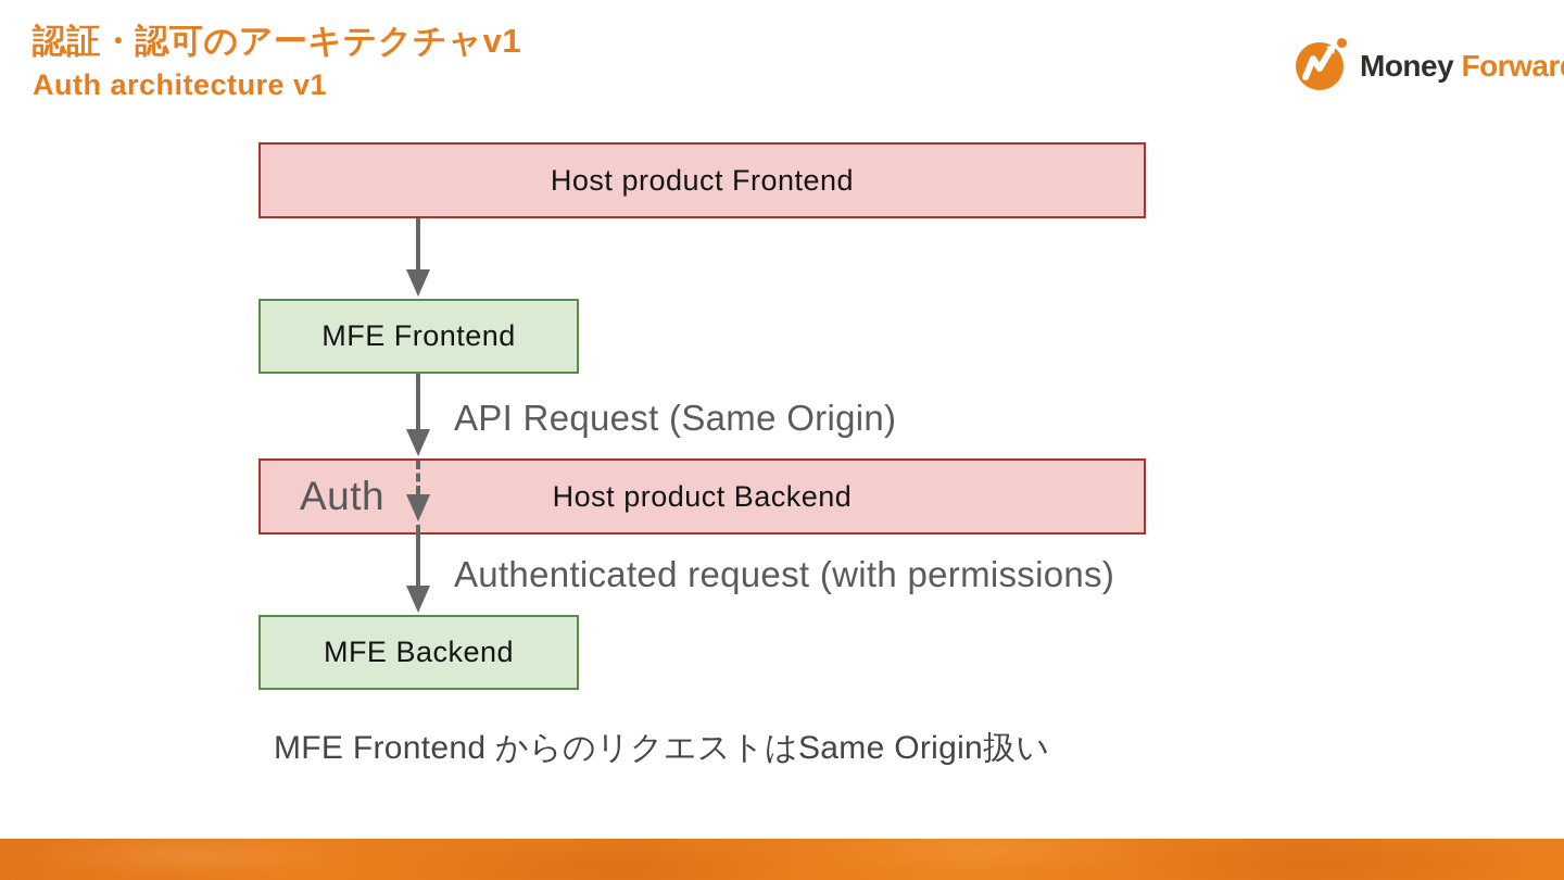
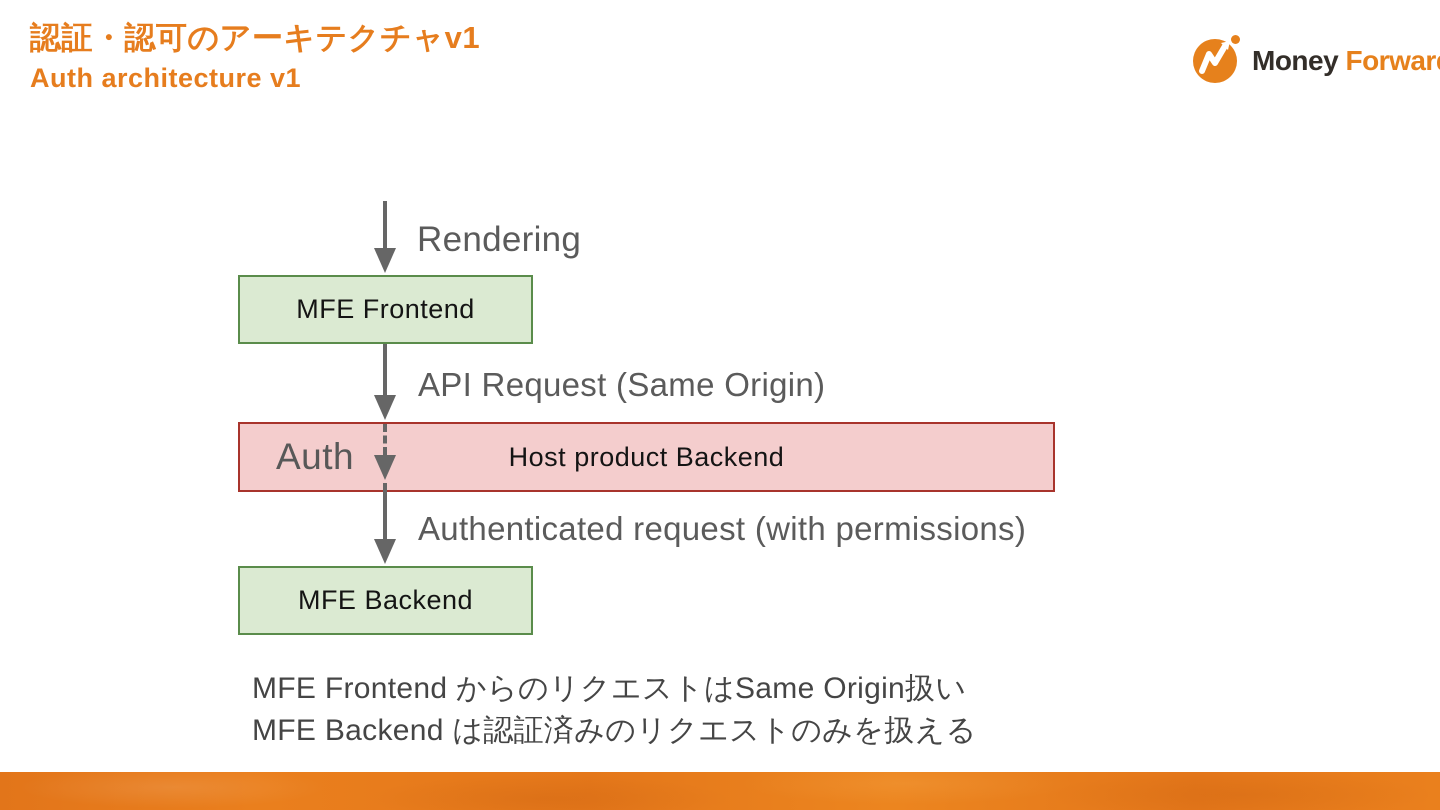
  認証・認可のアーキテクチャv1
  Auth architecture v1
  Money Forwar
- Host product Frontend
  MFE Frontend
  Host product Backend
  Auth
  MFE Backend
+ Rendering
  API Request (Same Origin)
  Authenticated request (with permissions)
  MFE Frontend からのリクエストはSame Origin扱い
+ MFE Backend は認証済みのリクエストのみを扱える
